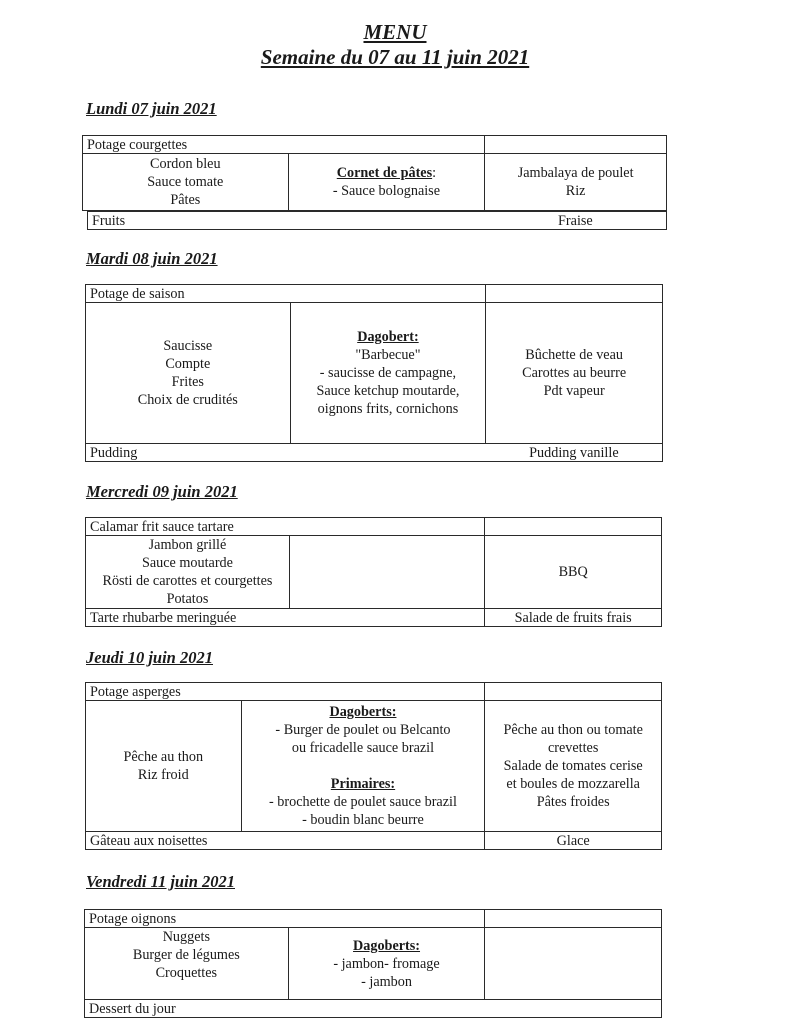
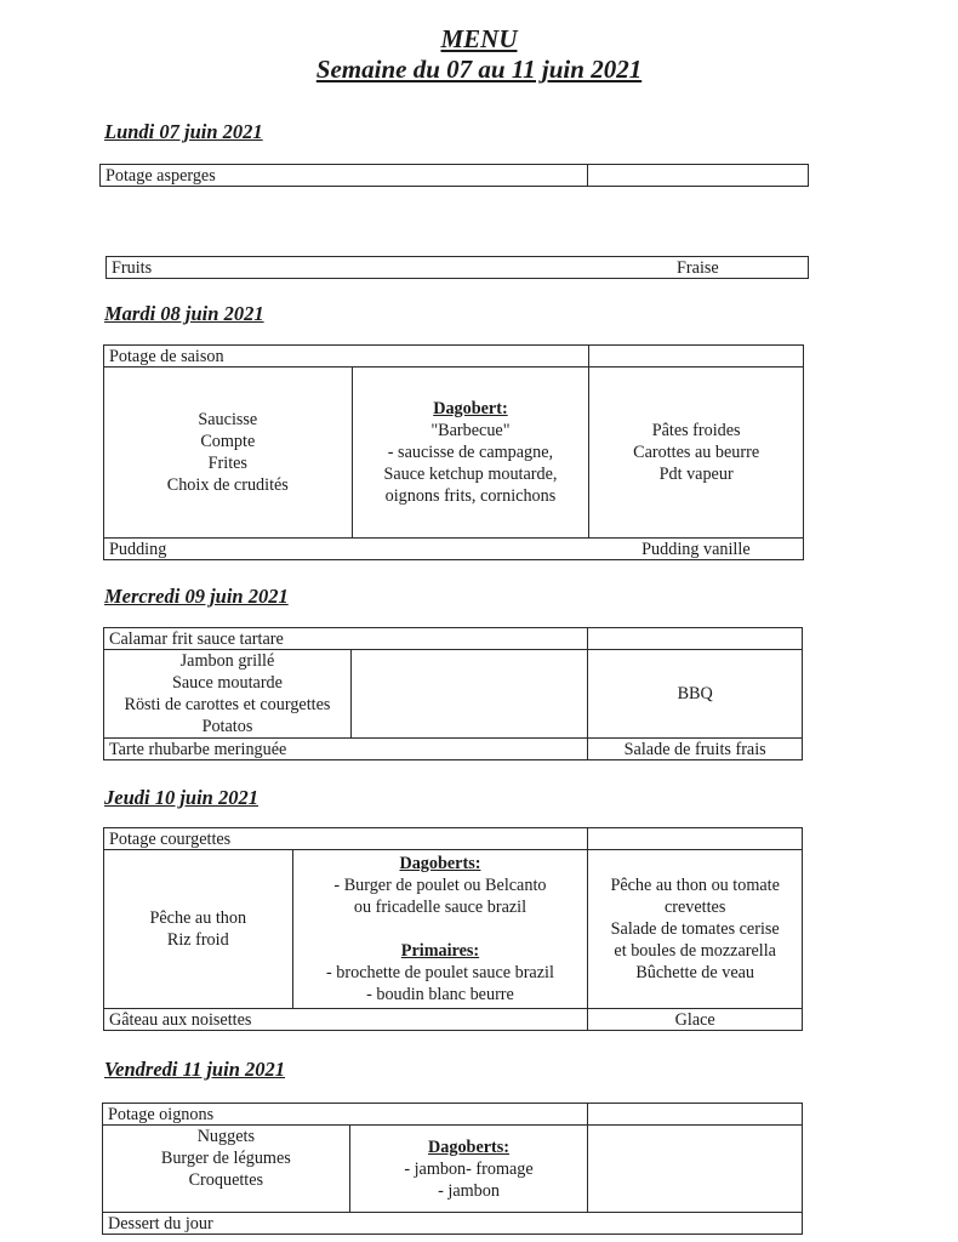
  MENU
  Semaine du 07 au 11 juin 2021
  Lundi 07 juin 2021
- Potage courgettes
+ Potage asperges
- Cordon bleu Sauce tomate Pâtes	Cornet de pâtes: - Sauce bolognaise	Jambalaya de poulet Riz
  Fruits	Fraise
  Mardi 08 juin 2021
  Potage de saison
- Saucisse Compte Frites Choix de crudités	Dagobert: "Barbecue" - saucisse de campagne, Sauce ketchup moutarde, oignons frits, cornichons	Bûchette de veau Carottes au beurre Pdt vapeur
+ Saucisse Compte Frites Choix de crudités	Dagobert: "Barbecue" - saucisse de campagne, Sauce ketchup moutarde, oignons frits, cornichons	Pâtes froides Carottes au beurre Pdt vapeur
  Pudding	Pudding vanille
  Mercredi 09 juin 2021
  Calamar frit sauce tartare
  Jambon grillé Sauce moutarde Rösti de carottes et courgettes Potatos		BBQ
  Tarte rhubarbe meringuée	Salade de fruits frais
  Jeudi 10 juin 2021
- Potage asperges
+ Potage courgettes
- Pêche au thon Riz froid	Dagoberts: - Burger de poulet ou Belcanto ou fricadelle sauce brazil Primaires: - brochette de poulet sauce brazil - boudin blanc beurre	Pêche au thon ou tomate crevettes Salade de tomates cerise et boules de mozzarella Pâtes froides
+ Pêche au thon Riz froid	Dagoberts: - Burger de poulet ou Belcanto ou fricadelle sauce brazil Primaires: - brochette de poulet sauce brazil - boudin blanc beurre	Pêche au thon ou tomate crevettes Salade de tomates cerise et boules de mozzarella Bûchette de veau
  Gâteau aux noisettes	Glace
  Vendredi 11 juin 2021
  Potage oignons
  Nuggets Burger de légumes Croquettes	Dagoberts: - jambon- fromage - jambon
  Dessert du jour
